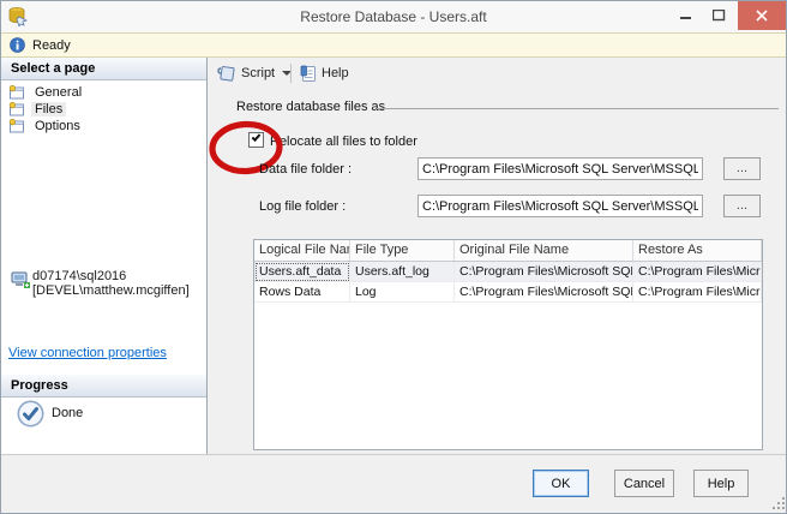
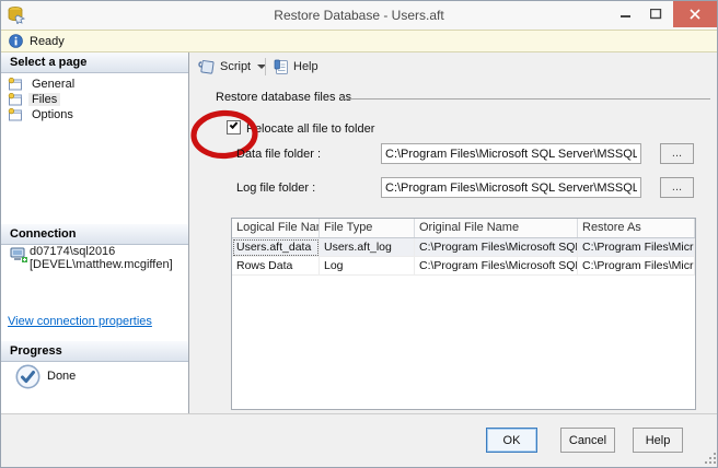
  Restore Database - Users.aft
  Ready
  Select a page
  General
  Files
  Options
+ Connection
  d07174\sql2016
  [DEVEL\matthew.mcgiffen]
  View connection properties
  Progress
  Done
  Script
  Help
  Restore database files as
- Relocate all files to folder
+ Relocate all file to folder
  Data file folder :
  C:\Program Files\Microsoft SQL Server\MSSQL
  ...
  Log file folder :
  C:\Program Files\Microsoft SQL Server\MSSQL
  ...
  Logical File Na
  File Type
  Original File Name
  Restore As
  Users.aft_data
  Users.aft_log
  C:\Program Files\Microsoft SQ
  C:\Program Files\Micr
  Rows Data
  Log
  C:\Program Files\Microsoft SQ
  C:\Program Files\Micr
  OK
  Cancel
  Help
